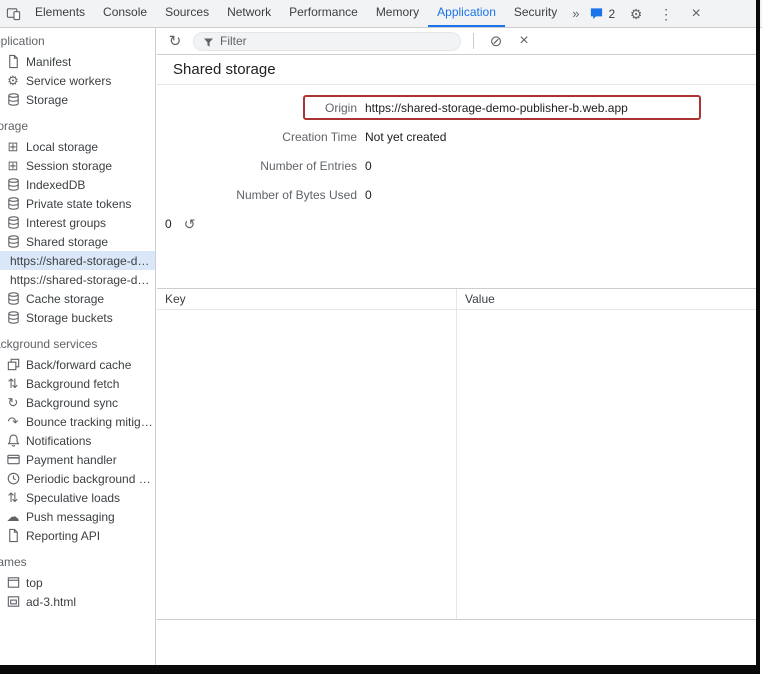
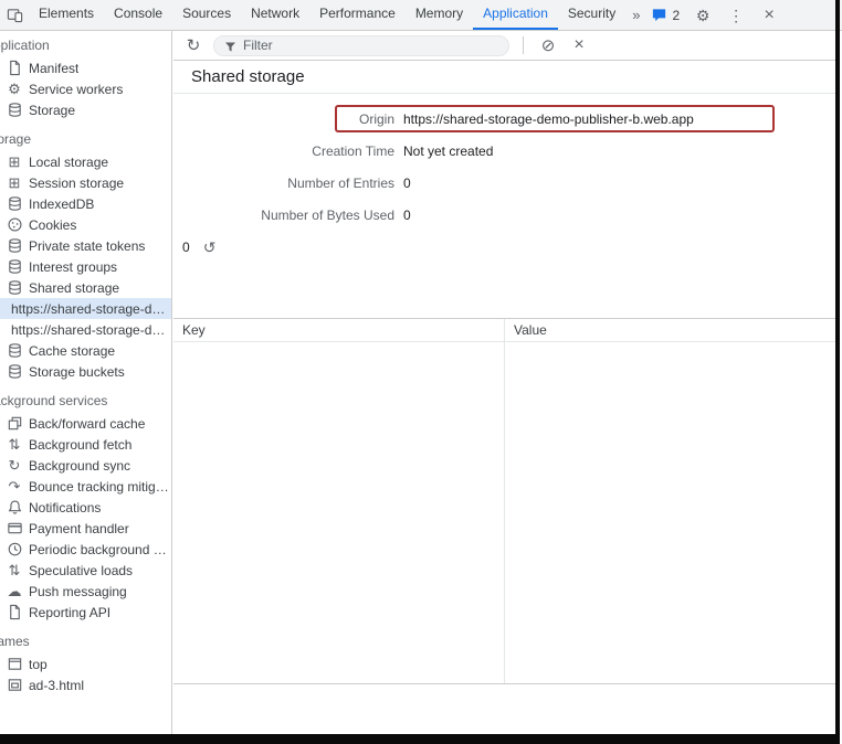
  Elements
  Console
  Sources
  Network
  Performance
  Memory
  Application
  Security
  »
  2
  ⚙
  ⋮
  ×
  plication
  Manifest
  ⚙
  Service workers
  Storage
  orage
  ⊞
  Local storage
  ⊞
  Session storage
  IndexedDB
+ Cookies
  Private state tokens
  Interest groups
  Shared storage
  https://shared-storage-d…
  https://shared-storage-d…
  Cache storage
  Storage buckets
  ckground services
  Back/forward cache
  ⇅
  Background fetch
  ↻
  Background sync
  ↷
  Bounce tracking mitiga…
  Notifications
  Payment handler
  Periodic background s…
  ⇅
  Speculative loads
  ☁
  Push messaging
  Reporting API
  top
  ad-3.html
  ↻
  Filter
  ⊘
  ×
  Shared storage
  Origin
  https://shared-storage-demo-publisher-b.web.app
  Creation Time
  Not yet created
  Number of Entries
  0
  Number of Bytes Used
  0
  0
  ↺
  Key
  Value
